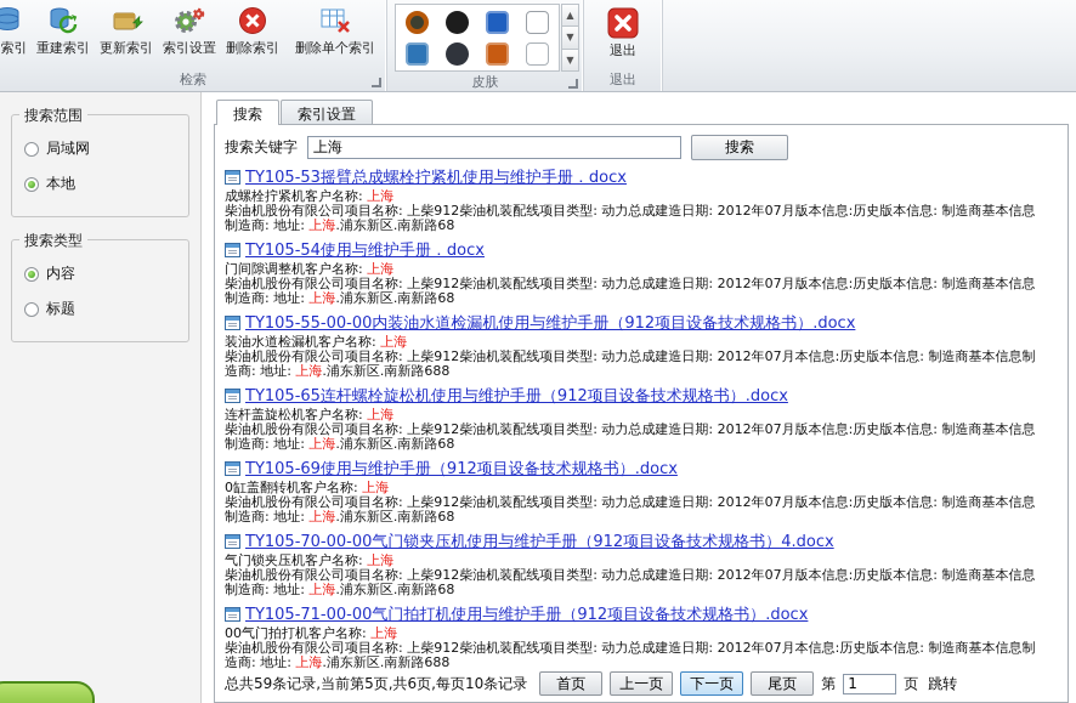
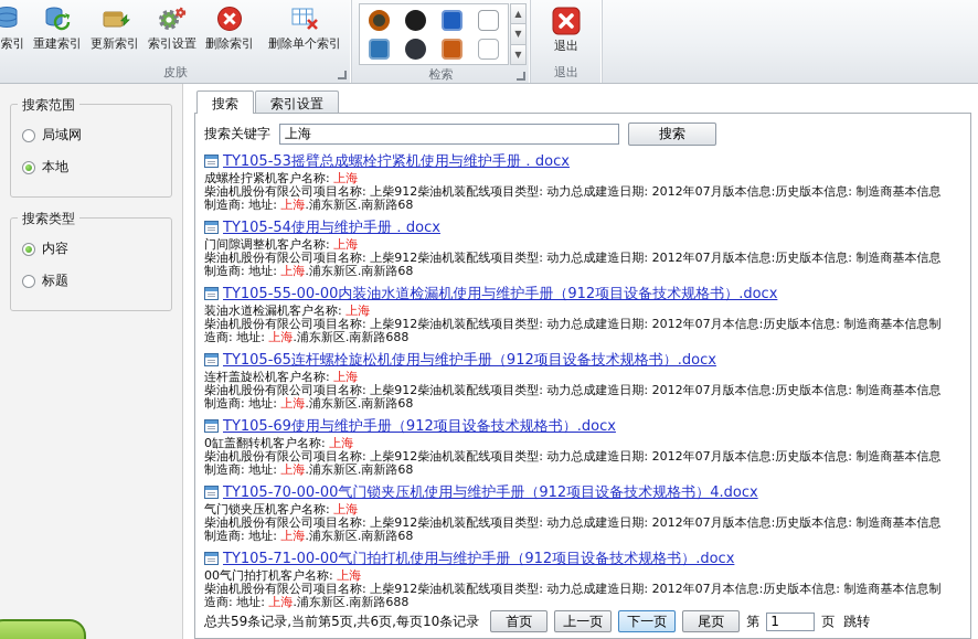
  重建索引
  更新索引
  索引设置
  删除索引
  删除单个索引
- 检索
+ 皮肤
  ▲
  ▼
  ▼
- 皮肤
+ 检索
  退出
  退出
  搜索范围
  局域网
  本地
  搜索类型
  内容
  标题
  搜索
  索引设置
  搜索关键字
  上海
  搜索
  TY105-53摇臂总成螺栓拧紧机使用与维护手册．docx
  成螺栓拧紧机客户名称: 上海
  柴油机股份有限公司项目名称: 上柴912柴油机装配线项目类型: 动力总成建造日期: 2012年07月版本信息:历史版本信息: 制造商基本信息
  制造商: 地址: 上海.浦东新区.南新路68
  TY105-54使用与维护手册．docx
  门间隙调整机客户名称: 上海
  柴油机股份有限公司项目名称: 上柴912柴油机装配线项目类型: 动力总成建造日期: 2012年07月版本信息:历史版本信息: 制造商基本信息
  制造商: 地址: 上海.浦东新区.南新路68
  TY105-55-00-00内装油水道检漏机使用与维护手册（912项目设备技术规格书）.docx
  装油水道检漏机客户名称: 上海
  柴油机股份有限公司项目名称: 上柴912柴油机装配线项目类型: 动力总成建造日期: 2012年07月本信息:历史版本信息: 制造商基本信息制
  造商: 地址: 上海.浦东新区.南新路688
  TY105-65连杆螺栓旋松机使用与维护手册（912项目设备技术规格书）.docx
  连杆盖旋松机客户名称: 上海
  柴油机股份有限公司项目名称: 上柴912柴油机装配线项目类型: 动力总成建造日期: 2012年07月版本信息:历史版本信息: 制造商基本信息
  制造商: 地址: 上海.浦东新区.南新路68
  TY105-69使用与维护手册（912项目设备技术规格书）.docx
  0缸盖翻转机客户名称: 上海
  柴油机股份有限公司项目名称: 上柴912柴油机装配线项目类型: 动力总成建造日期: 2012年07月版本信息:历史版本信息: 制造商基本信息
  制造商: 地址: 上海.浦东新区.南新路68
  TY105-70-00-00气门锁夹压机使用与维护手册（912项目设备技术规格书）4.docx
  气门锁夹压机客户名称: 上海
  柴油机股份有限公司项目名称: 上柴912柴油机装配线项目类型: 动力总成建造日期: 2012年07月版本信息:历史版本信息: 制造商基本信息
  制造商: 地址: 上海.浦东新区.南新路68
  TY105-71-00-00气门拍打机使用与维护手册（912项目设备技术规格书）.docx
  00气门拍打机客户名称: 上海
  柴油机股份有限公司项目名称: 上柴912柴油机装配线项目类型: 动力总成建造日期: 2012年07月本信息:历史版本信息: 制造商基本信息制
  造商: 地址: 上海.浦东新区.南新路688
  总共59条记录,当前第5页,共6页,每页10条记录
  首页
  上一页
  下一页
  尾页
  第
  1
  页
  跳转
